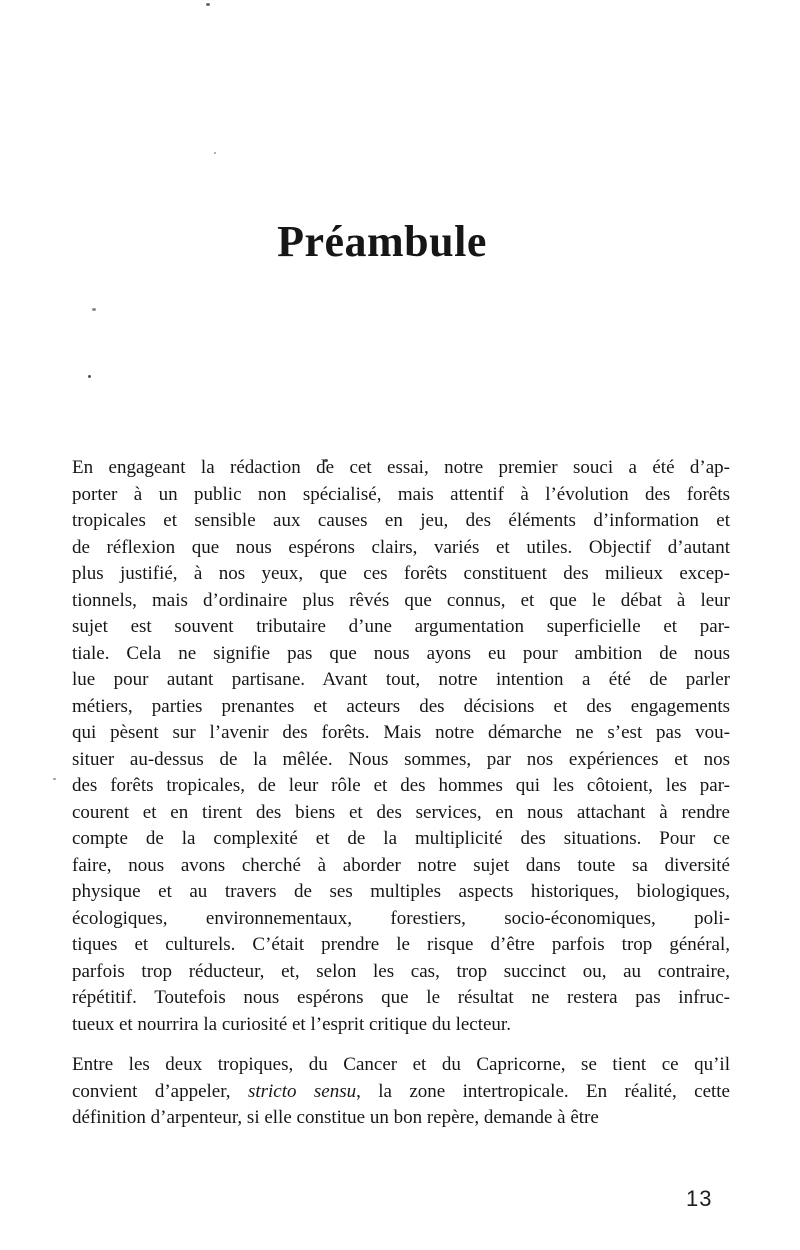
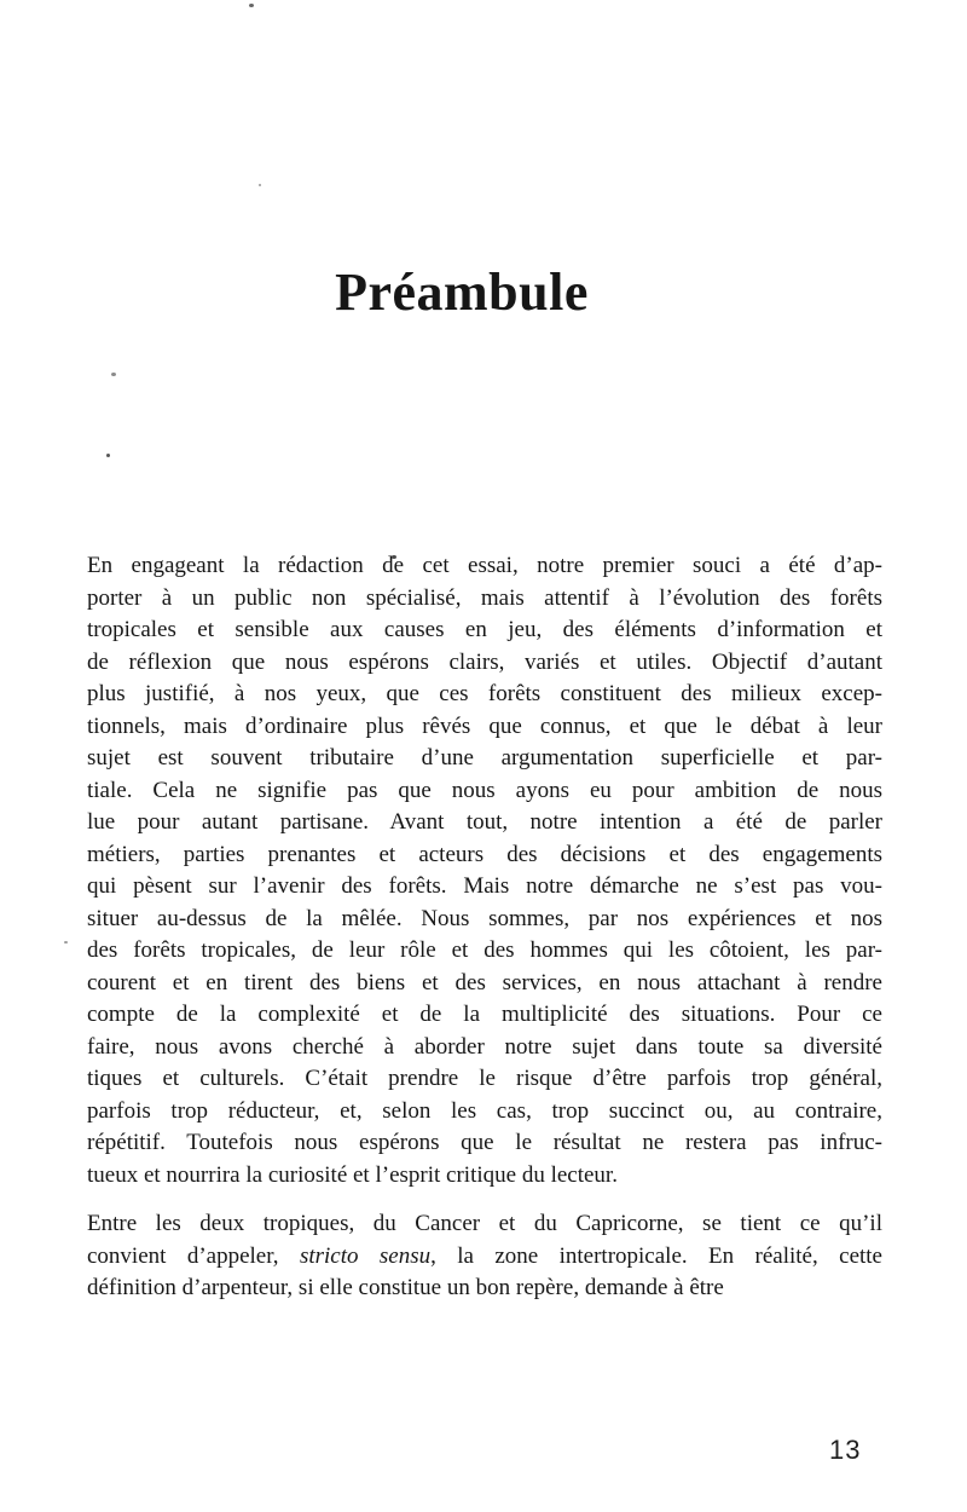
  Préambule
  En engageant la rédaction de cet essai, notre premier souci a été d’ap-
  porter à un public non spécialisé, mais attentif à l’évolution des forêts
  tropicales et sensible aux causes en jeu, des éléments d’information et
  de réflexion que nous espérons clairs, variés et utiles. Objectif d’autant
  plus justifié, à nos yeux, que ces forêts constituent des milieux excep-
  tionnels, mais d’ordinaire plus rêvés que connus, et que le débat à leur
  sujet est souvent tributaire d’une argumentation superficielle et par-
  tiale. Cela ne signifie pas que nous ayons eu pour ambition de nous
  lue pour autant partisane. Avant tout, notre intention a été de parler
  métiers, parties prenantes et acteurs des décisions et des engagements
  qui pèsent sur l’avenir des forêts. Mais notre démarche ne s’est pas vou-
  situer au-dessus de la mêlée. Nous sommes, par nos expériences et nos
  des forêts tropicales, de leur rôle et des hommes qui les côtoient, les par-
  courent et en tirent des biens et des services, en nous attachant à rendre
  compte de la complexité et de la multiplicité des situations. Pour ce
  faire, nous avons cherché à aborder notre sujet dans toute sa diversité
- physique et au travers de ses multiples aspects historiques, biologiques,
- écologiques, environnementaux, forestiers, socio-économiques, poli-
  tiques et culturels. C’était prendre le risque d’être parfois trop général,
  parfois trop réducteur, et, selon les cas, trop succinct ou, au contraire,
  répétitif. Toutefois nous espérons que le résultat ne restera pas infruc-
  tueux et nourrira la curiosité et l’esprit critique du lecteur.
  Entre les deux tropiques, du Cancer et du Capricorne, se tient ce qu’il
  convient d’appeler, stricto sensu, la zone intertropicale. En réalité, cette
  définition d’arpenteur, si elle constitue un bon repère, demande à être
  13
